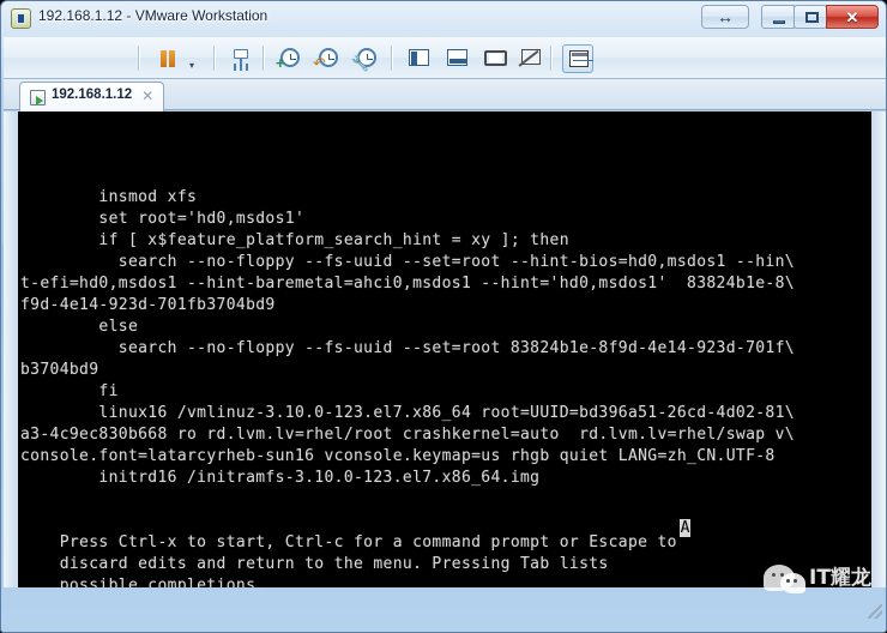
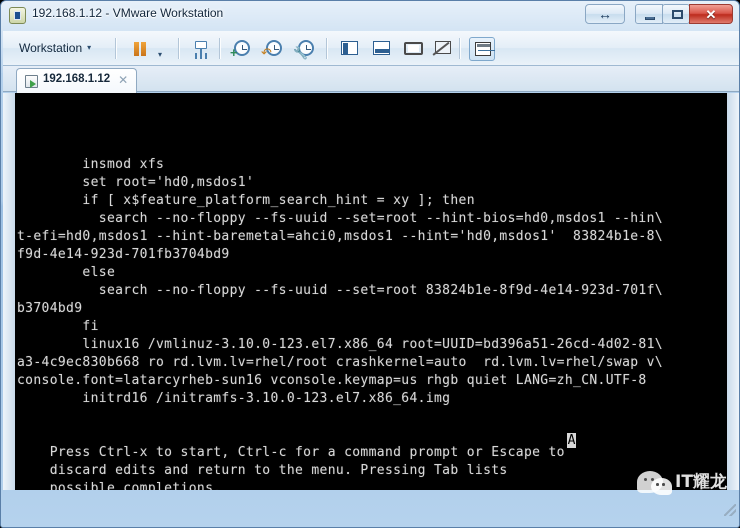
  192.168.1.12 - VMware Workstation
+ Workstation ▾
  ▾
  +
  ↶
  🔧
  192.168.1.12 ✕
  insmod xfs
  set root='hd0,msdos1'
  if [ x$feature_platform_search_hint = xy ]; then
  search --no-floppy --fs-uuid --set=root --hint-bios=hd0,msdos1 --hin\
  t-efi=hd0,msdos1 --hint-baremetal=ahci0,msdos1 --hint='hd0,msdos1' 83824b1e-8\
  f9d-4e14-923d-701fb3704bd9
  else
  search --no-floppy --fs-uuid --set=root 83824b1e-8f9d-4e14-923d-701f\
  b3704bd9
  fi
  linux16 /vmlinuz-3.10.0-123.el7.x86_64 root=UUID=bd396a51-26cd-4d02-81\
  a3-4c9ec830b668 ro rd.lvm.lv=rhel/root crashkernel=auto rd.lvm.lv=rhel/swap v\
  console.font=latarcyrheb-sun16 vconsole.keymap=us rhgb quiet LANG=zh_CN.UTF-8
  initrd16 /initramfs-3.10.0-123.el7.x86_64.img
  Press Ctrl-x to start, Ctrl-c for a command prompt or Escape to
  discard edits and return to the menu. Pressing Tab lists
  possible completions.
  A
  IT耀龙
